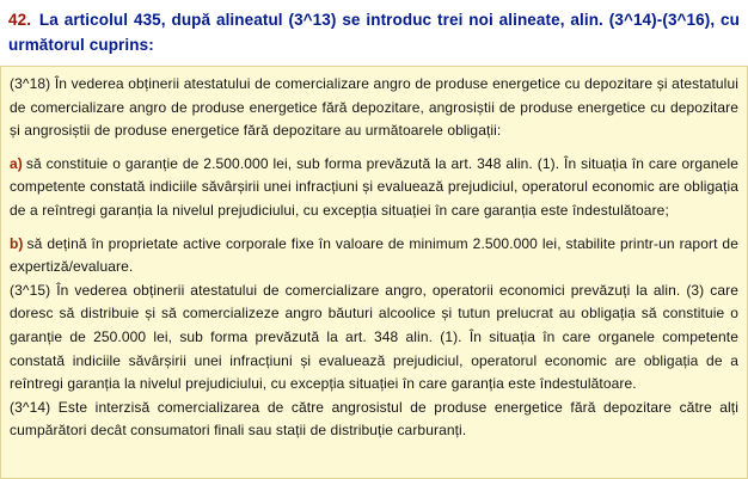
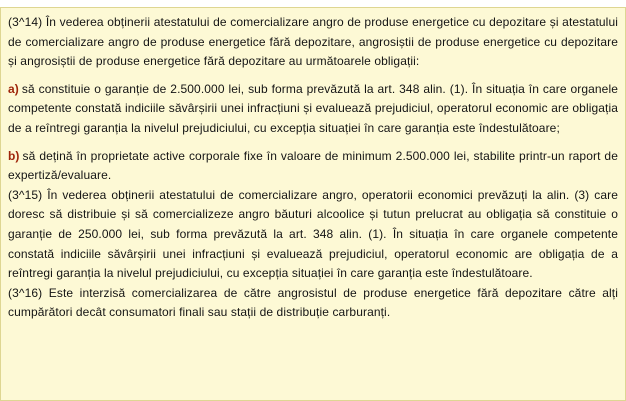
- 42. La articolul 435, după alineatul (3^13) se introduc trei noi alineate, alin. (3^14)-(3^16), cu următorul cuprins:
- (3^18) În vederea obținerii atestatului de comercializare angro de produse energetice cu depozitare și atestatului de comercializare angro de produse energetice fără depozitare, angrosiștii de produse energetice cu depozitare și angrosiștii de produse energetice fără depozitare au următoarele obligații:
+ (3^14) În vederea obținerii atestatului de comercializare angro de produse energetice cu depozitare și atestatului de comercializare angro de produse energetice fără depozitare, angrosiștii de produse energetice cu depozitare și angrosiștii de produse energetice fără depozitare au următoarele obligații:
  a) să constituie o garanție de 2.500.000 lei, sub forma prevăzută la art. 348 alin. (1). În situația în care organele competente constată indiciile săvârșirii unei infracțiuni și evaluează prejudiciul, operatorul economic are obligația de a reîntregi garanția la nivelul prejudiciului, cu excepția situației în care garanția este îndestulătoare;
  b) să dețină în proprietate active corporale fixe în valoare de minimum 2.500.000 lei, stabilite printr-un raport de expertiză/evaluare.
  (3^15) În vederea obținerii atestatului de comercializare angro, operatorii economici prevăzuți la alin. (3) care doresc să distribuie și să comercializeze angro băuturi alcoolice și tutun prelucrat au obligația să constituie o garanție de 250.000 lei, sub forma prevăzută la art. 348 alin. (1). În situația în care organele competente constată indiciile săvârșirii unei infracțiuni și evaluează prejudiciul, operatorul economic are obligația de a reîntregi garanția la nivelul prejudiciului, cu excepția situației în care garanția este îndestulătoare.
- (3^14) Este interzisă comercializarea de către angrosistul de produse energetice fără depozitare către alți cumpărători decât consumatori finali sau stații de distribuție carburanți.
+ (3^16) Este interzisă comercializarea de către angrosistul de produse energetice fără depozitare către alți cumpărători decât consumatori finali sau stații de distribuție carburanți.
